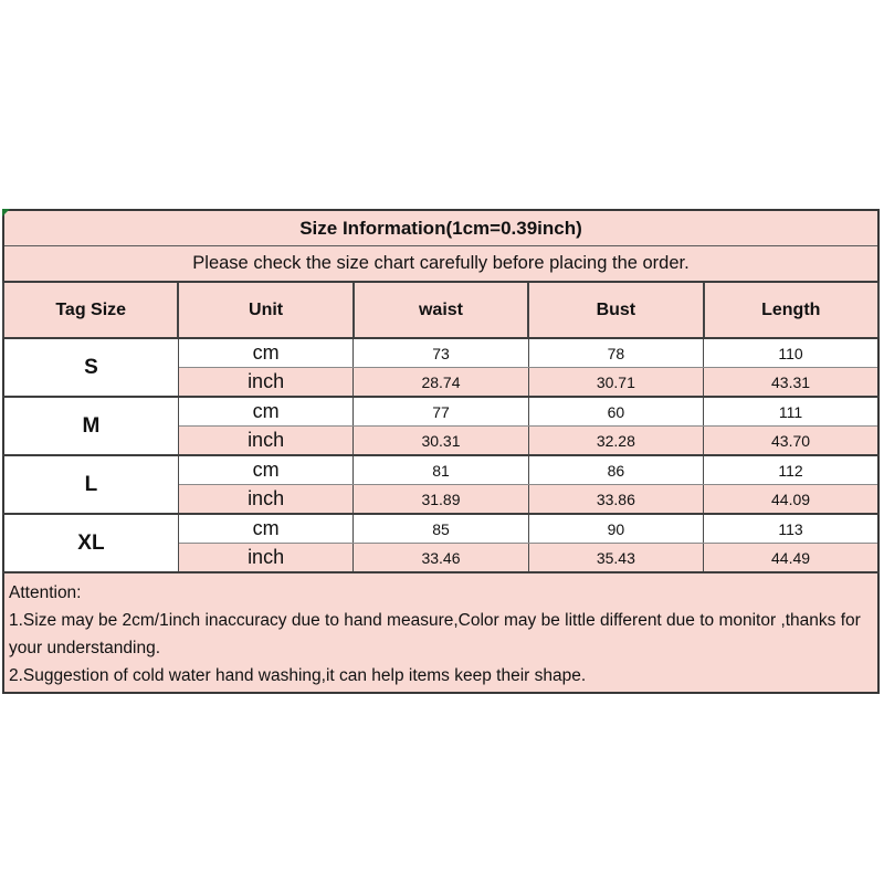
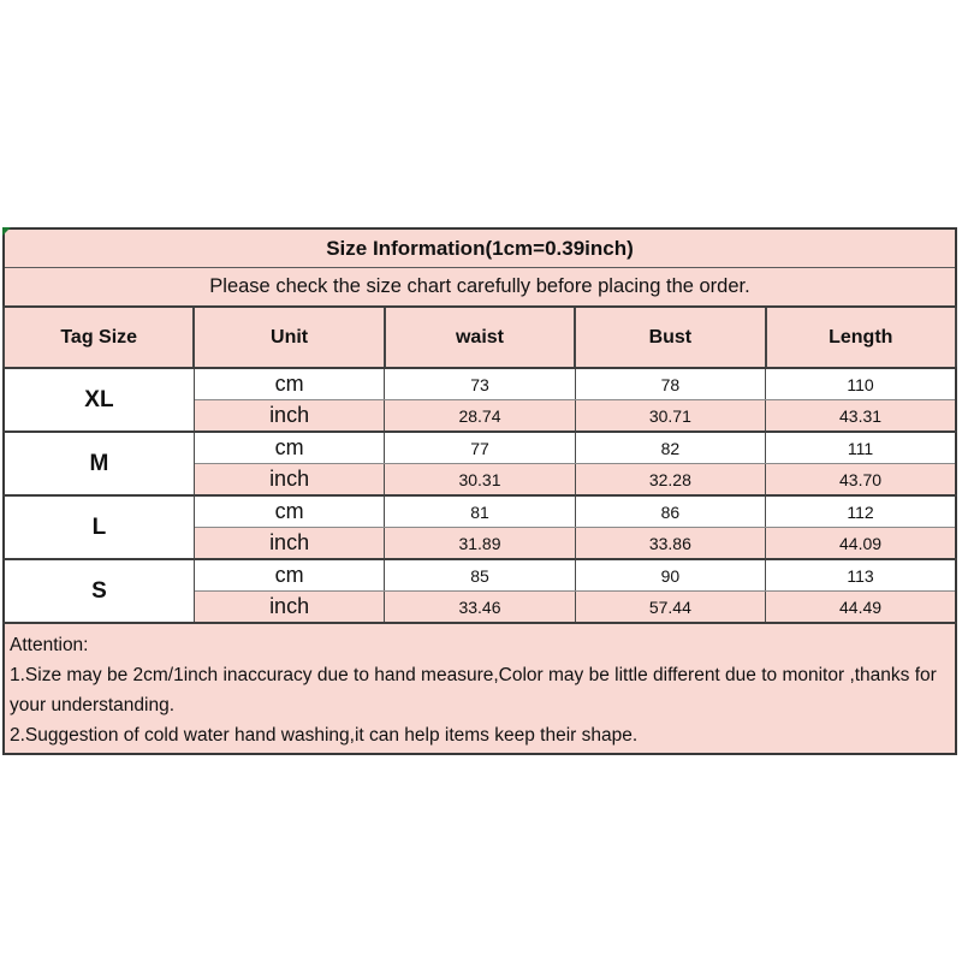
  Size Information(1cm=0.39inch)
  Please check the size chart carefully before placing the order.
  Tag Size	Unit	waist	Bust	Length
- S	cm	73	78	110
+ XL	cm	73	78	110
  inch	28.74	30.71	43.31
- M	cm	77	60	111
+ M	cm	77	82	111
  inch	30.31	32.28	43.70
  L	cm	81	86	112
  inch	31.89	33.86	44.09
- XL	cm	85	90	113
+ S	cm	85	90	113
- inch	33.46	35.43	44.49
+ inch	33.46	57.44	44.49
  Attention: 1.Size may be 2cm/1inch inaccuracy due to hand measure,Color may be little different due to monitor ,thanks for your understanding. 2.Suggestion of cold water hand washing,it can help items keep their shape.
